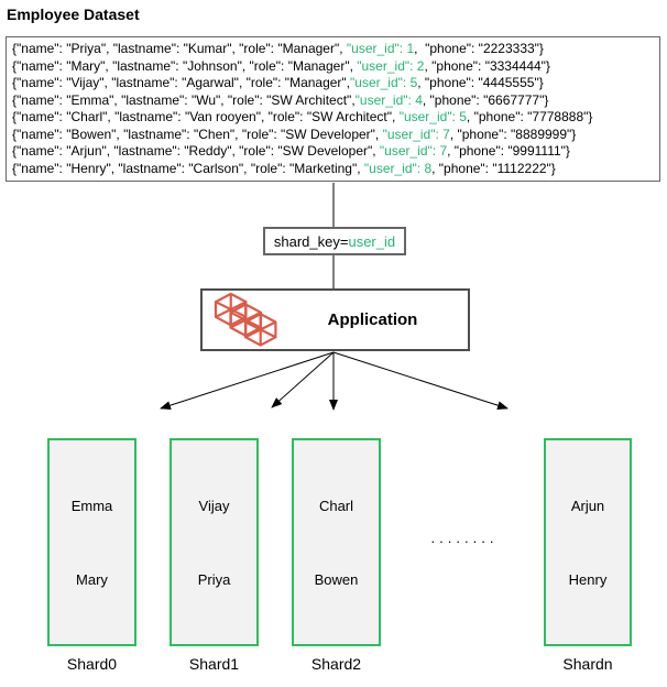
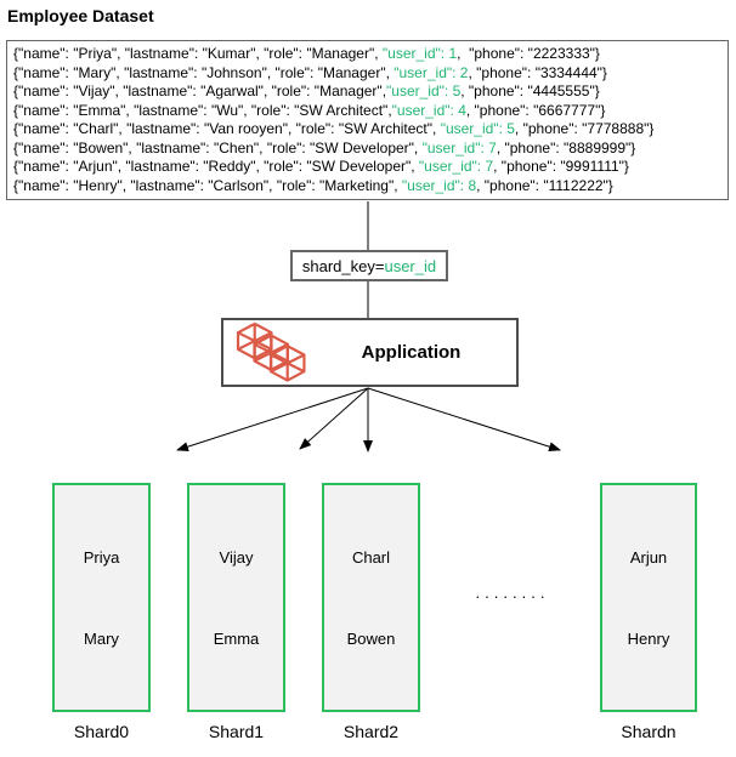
  Employee Dataset
  {"name": "Priya", "lastname": "Kumar", "role": "Manager", "user_id": 1, "phone": "2223333"}
  {"name": "Mary", "lastname": "Johnson", "role": "Manager", "user_id": 2, "phone": "3334444"}
  {"name": "Vijay", "lastname": "Agarwal", "role": "Manager","user_id": 5, "phone": "4445555"}
  {"name": "Emma", "lastname": "Wu", "role": "SW Architect","user_id": 4, "phone": "6667777"}
  {"name": "Charl", "lastname": "Van rooyen", "role": "SW Architect", "user_id": 5, "phone": "7778888"}
  {"name": "Bowen", "lastname": "Chen", "role": "SW Developer", "user_id": 7, "phone": "8889999"}
  {"name": "Arjun", "lastname": "Reddy", "role": "SW Developer", "user_id": 7, "phone": "9991111"}
  {"name": "Henry", "lastname": "Carlson", "role": "Marketing", "user_id": 8, "phone": "1112222"}
  shard_key=
  user_id
  Application
- Emma
+ Priya
  Mary
  Vijay
- Priya
+ Emma
  Charl
  Bowen
  Arjun
  Henry
  ........
  Shard0
  Shard1
  Shard2
  Shardn
